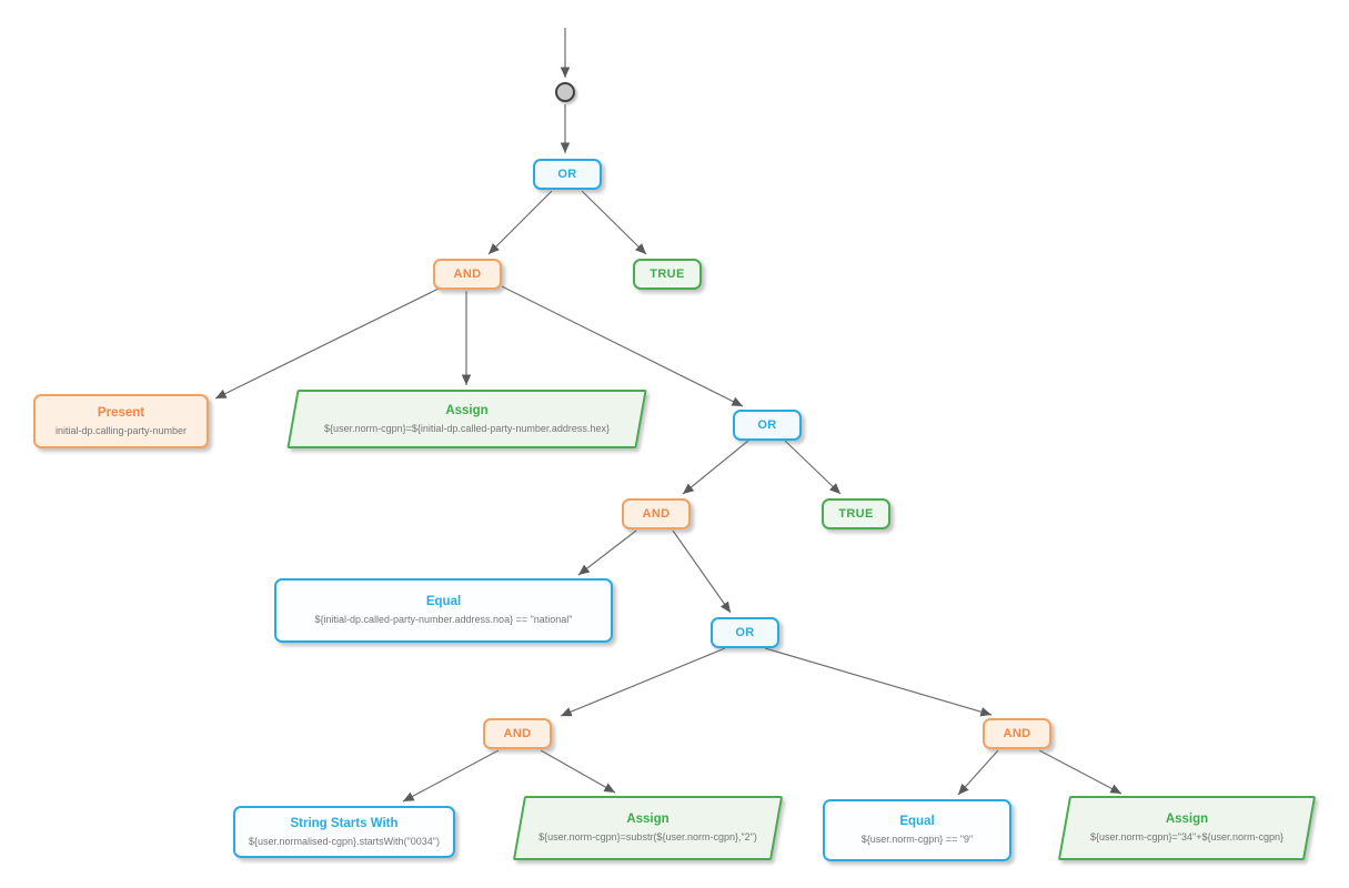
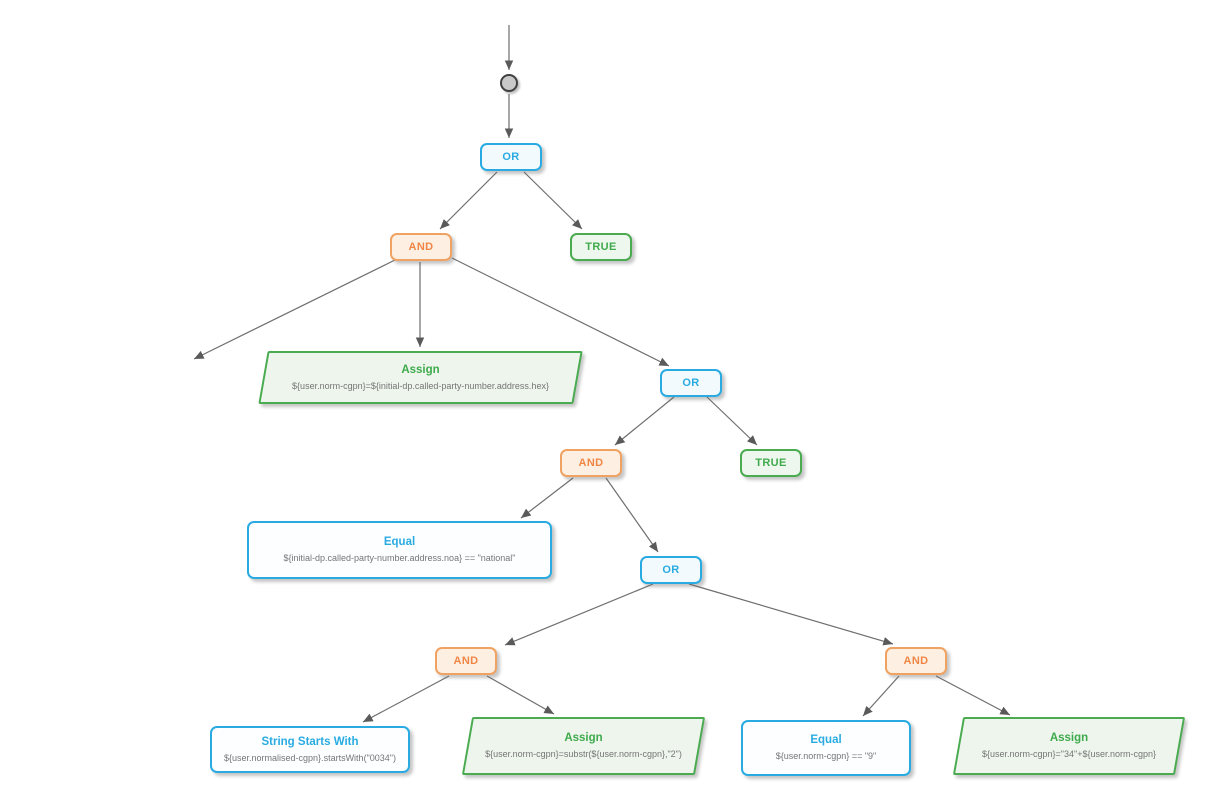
  OR
  AND
  TRUE
- Present
- initial-dp.calling-party-number
  Assign
  ${user.norm-cgpn}=${initial-dp.called-party-number.address.hex}
  OR
  AND
  TRUE
  Equal
  ${initial-dp.called-party-number.address.noa} == "national"
  OR
  AND
  AND
  String Starts With
  ${user.normalised-cgpn}.startsWith("0034")
  Assign
  ${user.norm-cgpn}=substr(${user.norm-cgpn},"2")
  Equal
  ${user.norm-cgpn} == "9"
  Assign
  ${user.norm-cgpn}="34"+${user.norm-cgpn}
